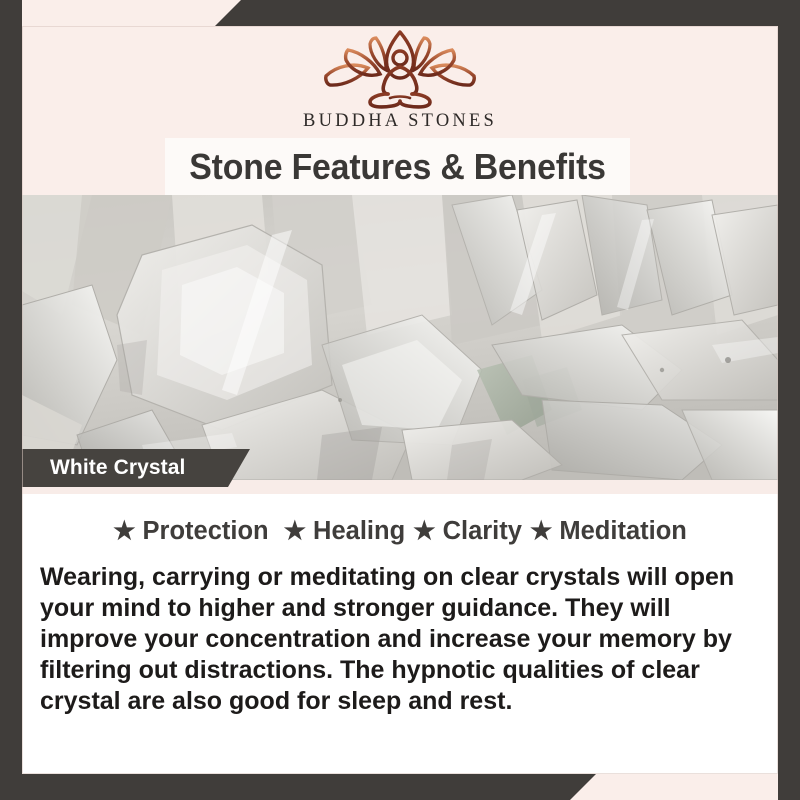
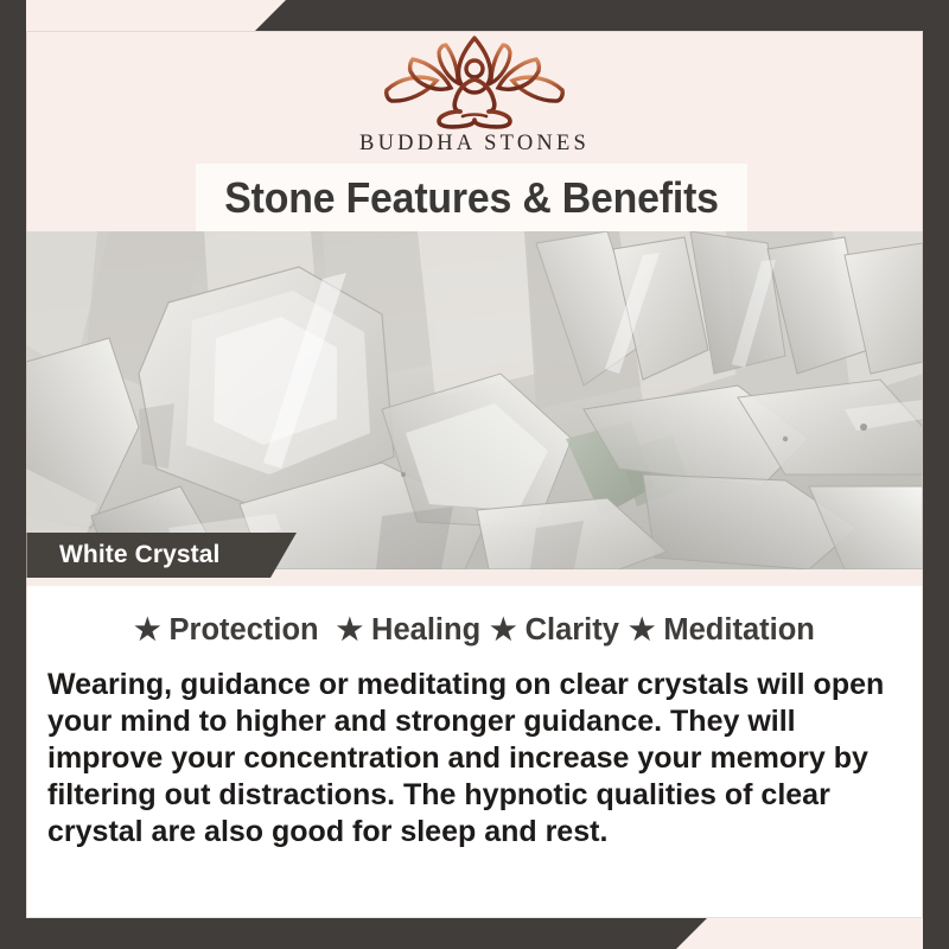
  BUDDHA STONES
  Stone Features & Benefits
  White Crystal
  ★
  Protection
  ★
  Healing
  ★
  Clarity
  ★
  Meditation
- Wearing, carrying or meditating on clear crystals will open your mind to higher and stronger guidance. They will improve your concentration and increase your memory by filtering out distractions. The hypnotic qualities of clear crystal are also good for sleep and rest.
+ Wearing, guidance or meditating on clear crystals will open your mind to higher and stronger guidance. They will improve your concentration and increase your memory by filtering out distractions. The hypnotic qualities of clear crystal are also good for sleep and rest.
